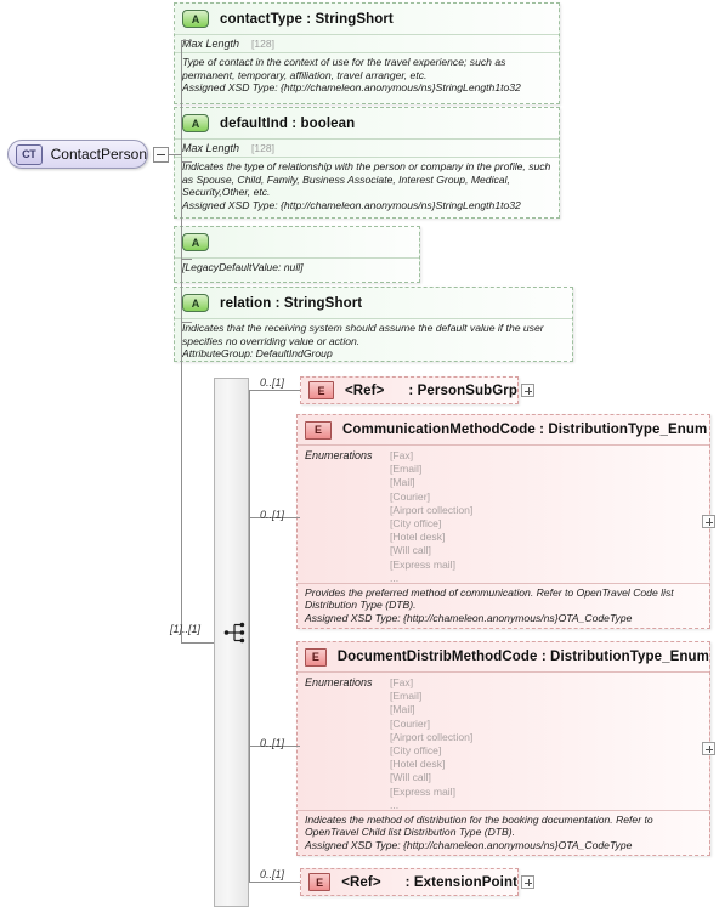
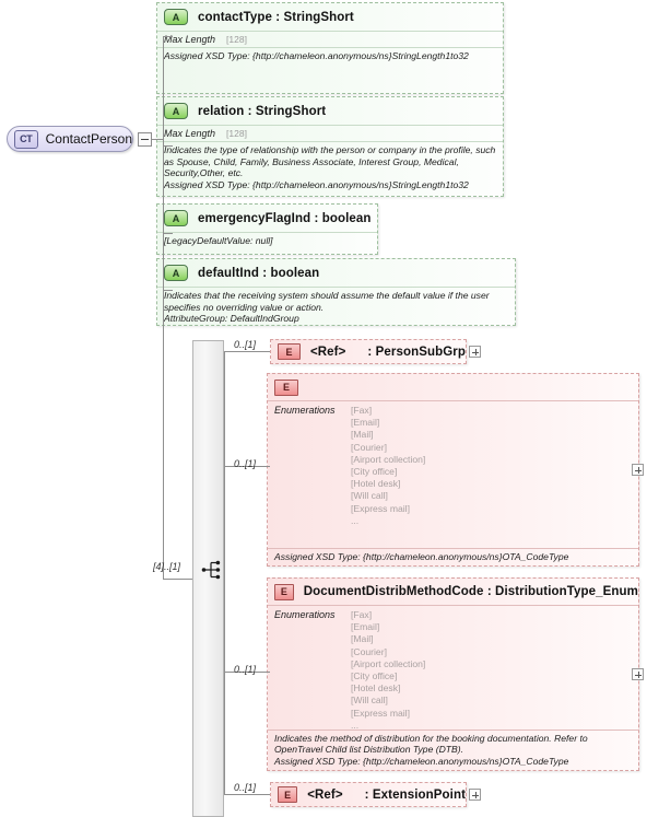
  CT
  ContactPerson
  A
  contactType : StringShort
  Max Length [128]
- Type of contact in the context of use for the travel experience; such as permanent, temporary, affiliation, travel arranger, etc.
  Assigned XSD Type: {http://chameleon.anonymous/ns}StringLength1to32
  A
- defaultInd : boolean
+ relation : StringShort
  Max Length [128]
  Indicates the type of relationship with the person or company in the profile, such as Spouse, Child, Family, Business Associate, Interest Group, Medical, Security,Other, etc.
  Assigned XSD Type: {http://chameleon.anonymous/ns}StringLength1to32
  A
+ emergencyFlagInd : boolean
  [LegacyDefaultValue: null]
  A
- relation : StringShort
+ defaultInd : boolean
  Indicates that the receiving system should assume the default value if the user specifies no overriding value or action.
  AttributeGroup: DefaultIndGroup
- [1]..[1]
+ [4]..[1]
  0..[1]
  E
  <Ref> : PersonSubGrp
  0..[1]
  E
- CommunicationMethodCode : DistributionType_Enum
  Enumerations
  [Fax]
  [Email]
  [Mail]
  [Courier]
  [Airport collection]
  [City office]
  [Hotel desk]
  [Will call]
  [Express mail]
  ...
- Provides the preferred method of communication. Refer to OpenTravel Code list Distribution Type (DTB).
  Assigned XSD Type: {http://chameleon.anonymous/ns}OTA_CodeType
  0..[1]
  E
  DocumentDistribMethodCode : DistributionType_Enum
  Enumerations
  [Fax]
  [Email]
  [Mail]
  [Courier]
  [Airport collection]
  [City office]
  [Hotel desk]
  [Will call]
  [Express mail]
  ...
  Indicates the method of distribution for the booking documentation. Refer to OpenTravel Child list Distribution Type (DTB).
  Assigned XSD Type: {http://chameleon.anonymous/ns}OTA_CodeType
  0..[1]
  E
  <Ref> : ExtensionPoint
